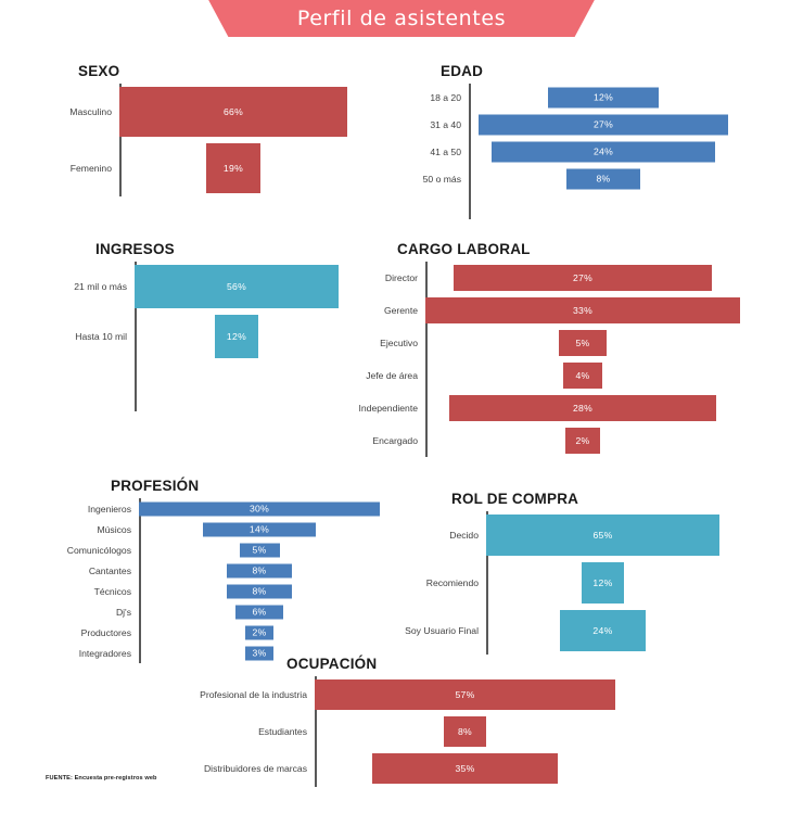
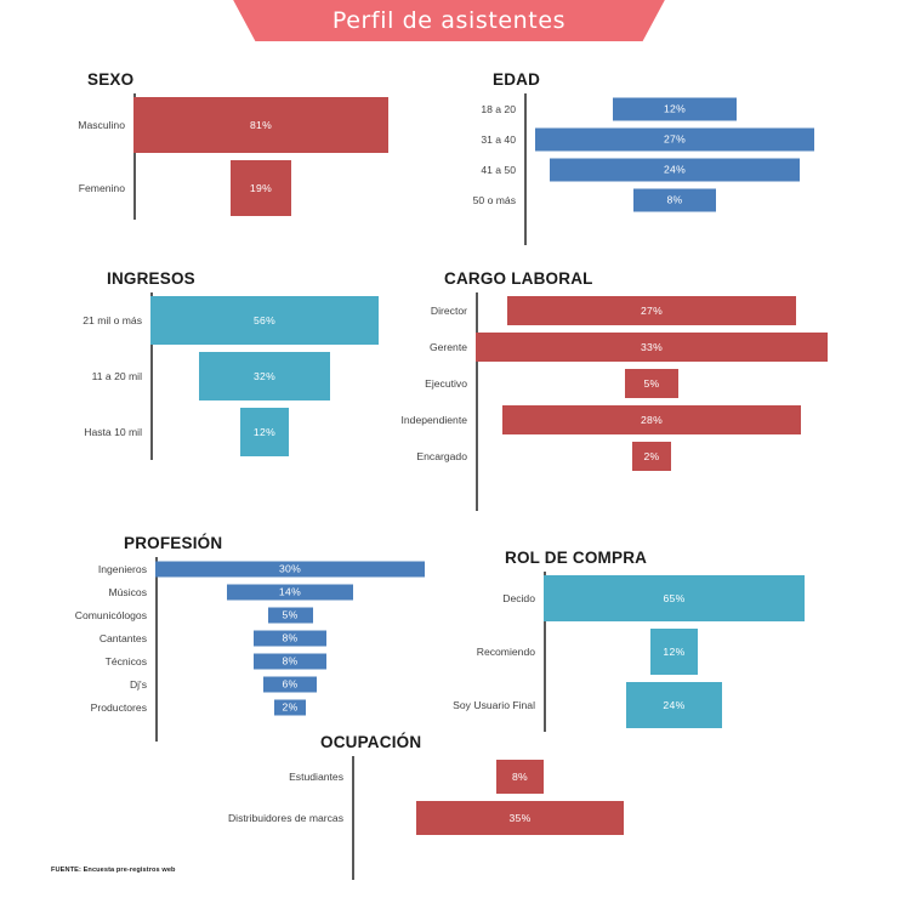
  Perfil de asistentes
  SEXO
  Masculino
- 66%
+ 81%
  Femenino
  19%
  EDAD
  18 a 20
  12%
  31 a 40
  27%
  41 a 50
  24%
  50 o más
  8%
  INGRESOS
  21 mil o más
  56%
+ 11 a 20 mil
+ 32%
  Hasta 10 mil
  12%
  CARGO LABORAL
  Director
  27%
  Gerente
  33%
  Ejecutivo
  5%
- Jefe de área
- 4%
  Independiente
  28%
  Encargado
  2%
  PROFESIÓN
  Ingenieros
  30%
  Músicos
  14%
  Comunicólogos
  5%
  Cantantes
  8%
  Técnicos
  8%
  Dj's
  6%
  Productores
  2%
- Integradores
- 3%
  ROL DE COMPRA
  Decido
  65%
  Recomiendo
  12%
  Soy Usuario Final
  24%
  OCUPACIÓN
- Profesional de la industria
- 57%
  Estudiantes
  8%
  Distribuidores de marcas
  35%
